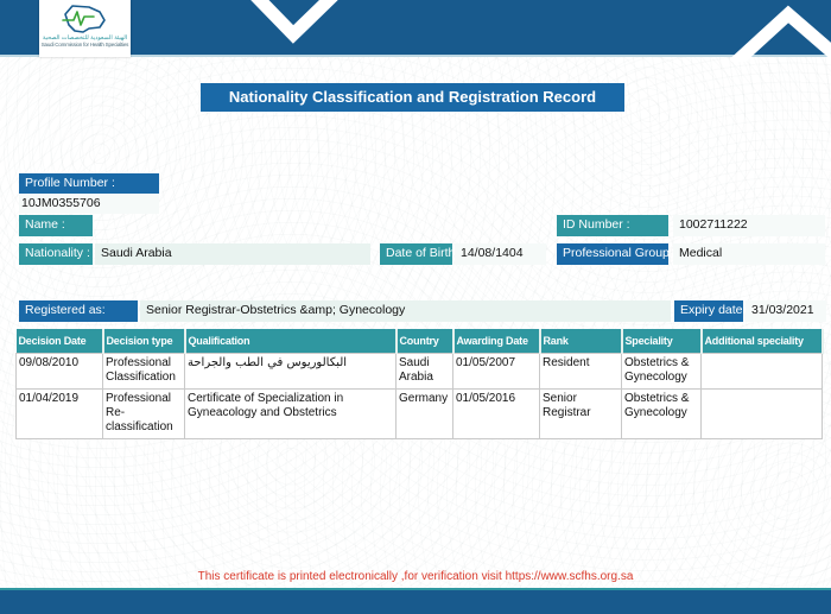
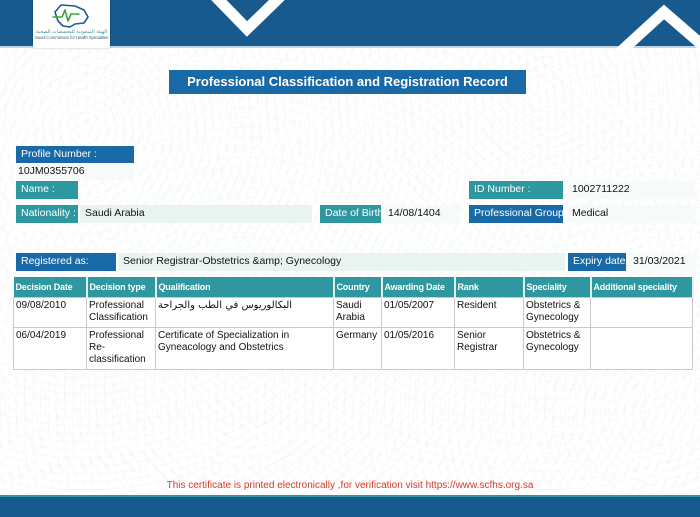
- Nationality Classification and Registration Record
+ Professional Classification and Registration Record
  Profile Number :
  10JM0355706
  Name :
  ID Number :
  1002711222
  Nationality :
  Saudi Arabia
  Date of Birth
  14/08/1404
  Professional Group
  Medical
  Registered as:
  Senior Registrar-Obstetrics &amp; Gynecology
  Expiry date
  31/03/2021
  Decision Date	Decision type	Qualification	Country	Awarding Date	Rank	Speciality	Additional speciality
  09/08/2010	Professional Classification	البكالوريوس في الطب والجراحة	Saudi Arabia	01/05/2007	Resident	Obstetrics & Gynecology
- 01/04/2019	Professional Re-classification	Certificate of Specialization in Gyneacology and Obstetrics	Germany	01/05/2016	Senior Registrar	Obstetrics & Gynecology
+ 06/04/2019	Professional Re-classification	Certificate of Specialization in Gyneacology and Obstetrics	Germany	01/05/2016	Senior Registrar	Obstetrics & Gynecology
  This certificate is printed electronically ,for verification visit https://www.scfhs.org.sa
